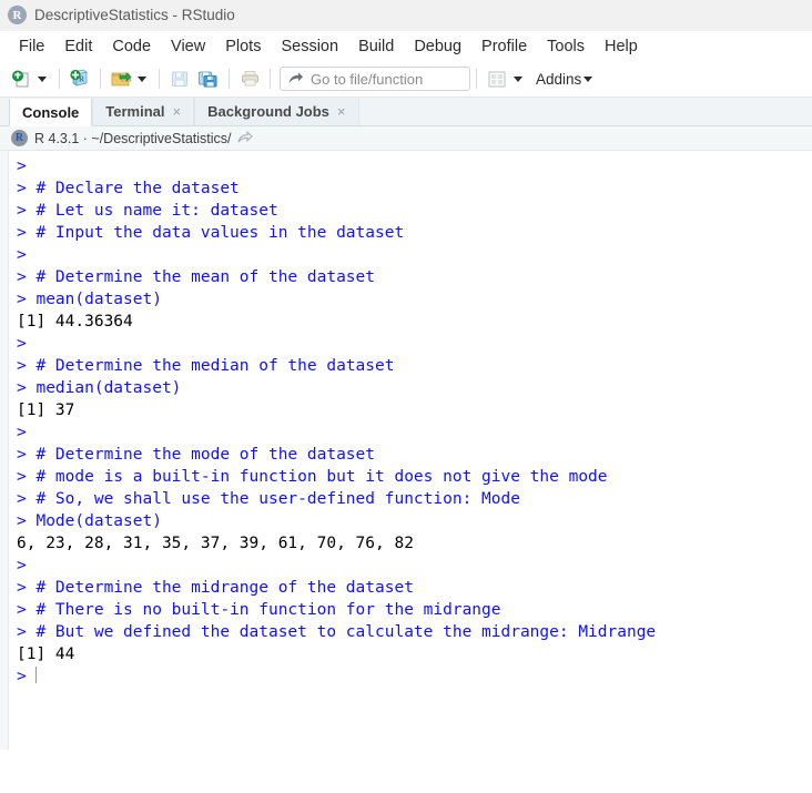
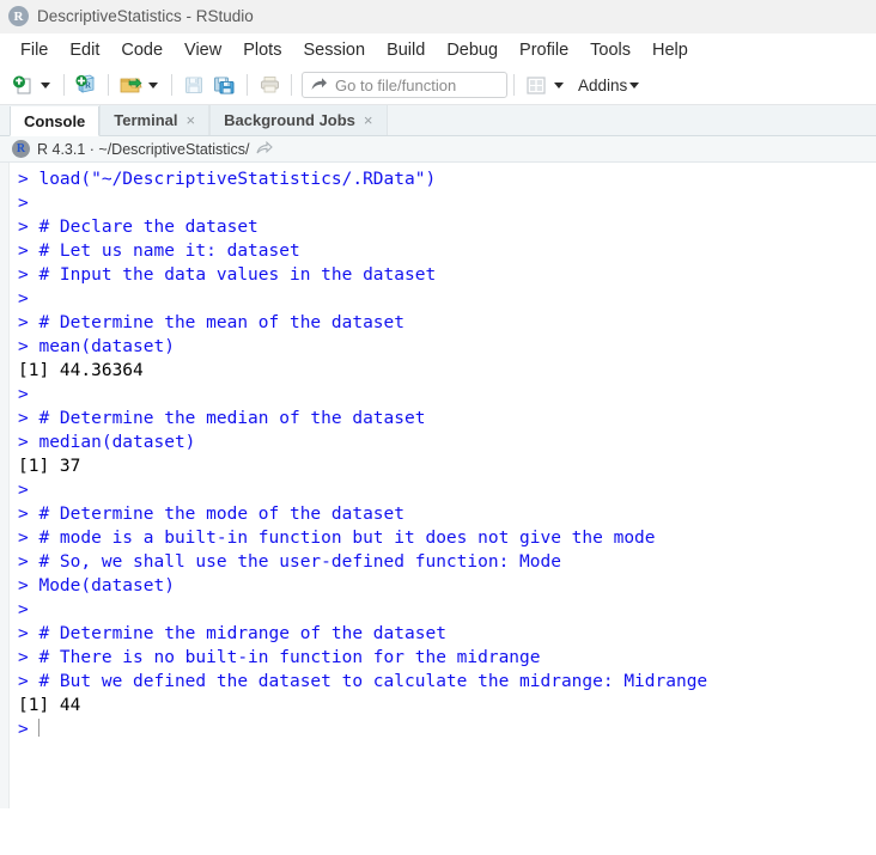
  R
  DescriptiveStatistics - RStudio
  File
  Edit
  Code
  View
  Plots
  Session
  Build
  Debug
  Profile
  Tools
  Help
  R
  Go to file/function
  Addins
  Console
  Terminal
  ×
  Background Jobs
  ×
  R
  R 4.3.1 · ~/DescriptiveStatistics/
+ > load("~/DescriptiveStatistics/.RData")
  >
  > # Declare the dataset
  > # Let us name it: dataset
  > # Input the data values in the dataset
  >
  > # Determine the mean of the dataset
  > mean(dataset)
  [1] 44.36364
  >
  > # Determine the median of the dataset
  > median(dataset)
  [1] 37
  >
  > # Determine the mode of the dataset
  > # mode is a built-in function but it does not give the mode
  > # So, we shall use the user-defined function: Mode
  > Mode(dataset)
- 6, 23, 28, 31, 35, 37, 39, 61, 70, 76, 82
  >
  > # Determine the midrange of the dataset
  > # There is no built-in function for the midrange
  > # But we defined the dataset to calculate the midrange: Midrange
  [1] 44
  >
